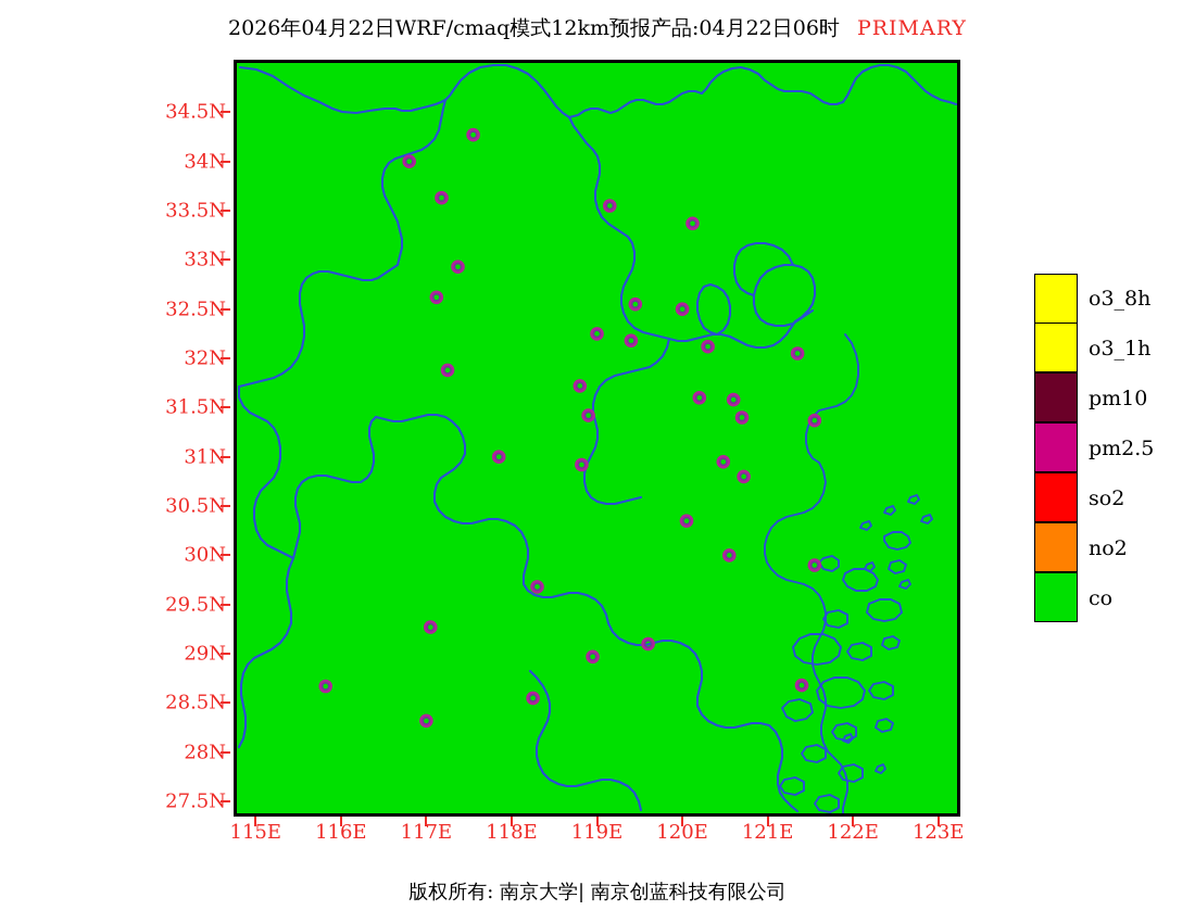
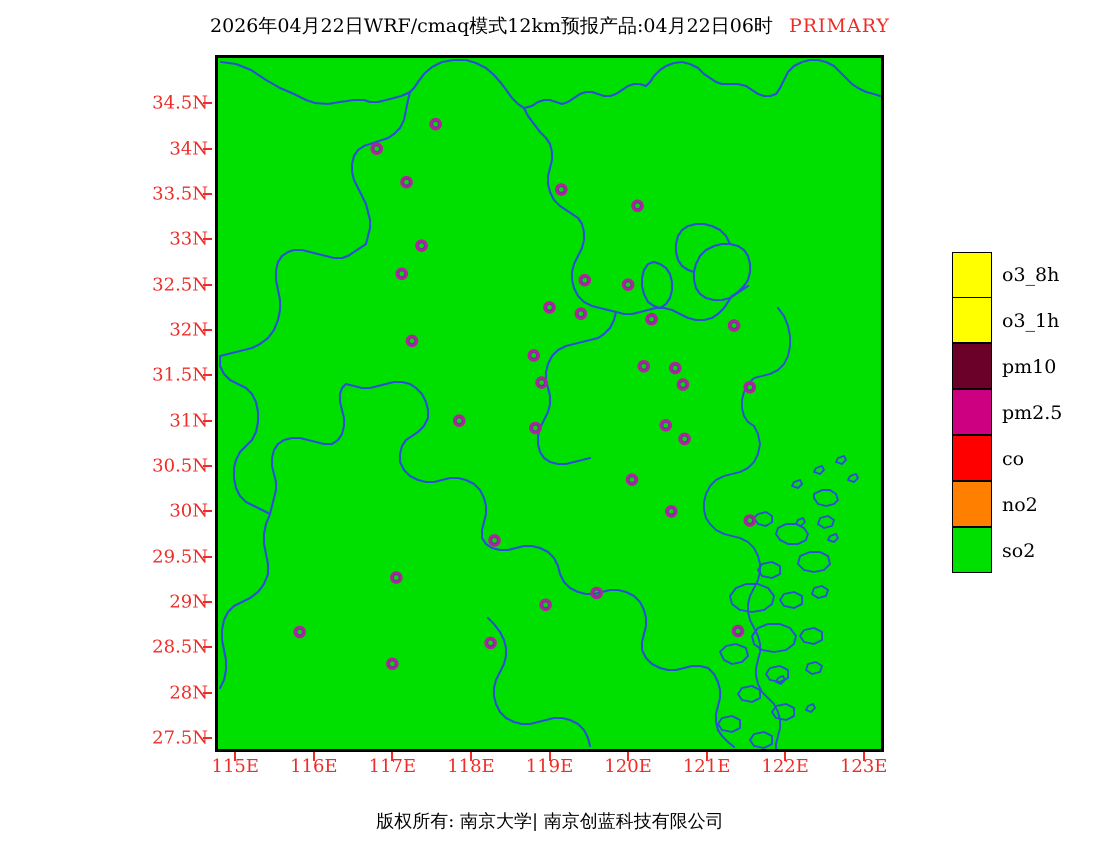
  2026年04月22日WRF/cmaq模式12km预报产品:04月22日06时 PRIMARY
  34.5N
  34N
  33.5N
  33N
  32.5N
  32N
  31.5N
  31N
  30.5N
  30N
  29.5N
  29N
  28.5N
  28N
  27.5N
  o3_8h
  o3_1h
  pm10
  pm2.5
- so2
+ co
  no2
- co
+ so2
  版权所有: 南京大学| 南京创蓝科技有限公司
  115E
  116E
  117E
  118E
  119E
  120E
  121E
  122E
  123E
